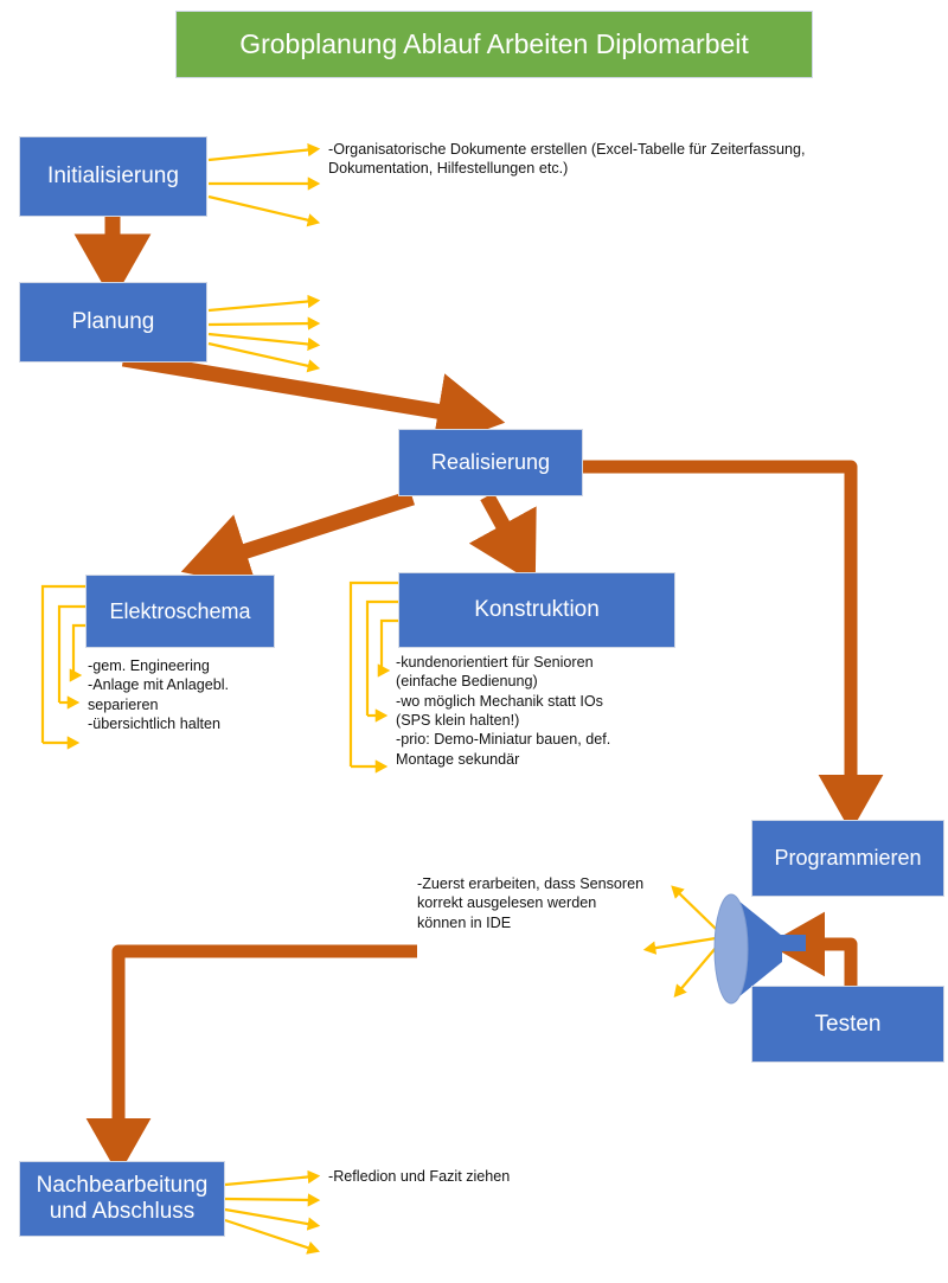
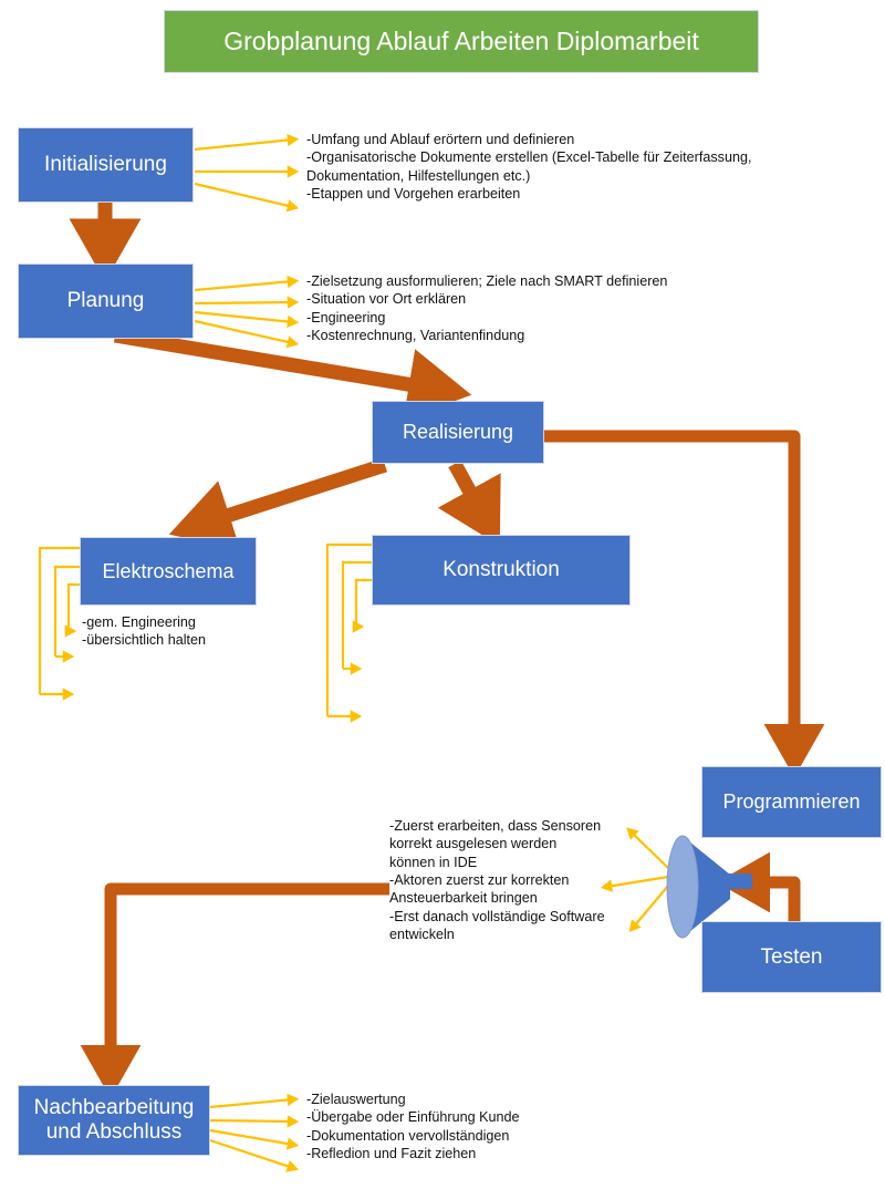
  Grobplanung Ablauf Arbeiten Diplomarbeit
  Initialisierung
  Planung
  Realisierung
  Elektroschema
  Konstruktion
  Programmieren
  Testen
  Nachbearbeitung
  und Abschluss
+ -Umfang und Ablauf erörtern und definieren
  -Organisatorische Dokumente erstellen (Excel-Tabelle für Zeiterfassung,
  Dokumentation, Hilfestellungen etc.)
+ -Etappen und Vorgehen erarbeiten
+ -Zielsetzung ausformulieren; Ziele nach SMART definieren
+ -Situation vor Ort erklären
+ -Engineering
+ -Kostenrechnung, Variantenfindung
  -gem. Engineering
- -Anlage mit Anlagebl.
- separieren
  -übersichtlich halten
- -kundenorientiert für Senioren
- (einfache Bedienung)
- -wo möglich Mechanik statt IOs
- (SPS klein halten!)
- -prio: Demo-Miniatur bauen, def.
- Montage sekundär
  -Zuerst erarbeiten, dass Sensoren
  korrekt ausgelesen werden
  können in IDE
+ -Aktoren zuerst zur korrekten
+ Ansteuerbarkeit bringen
+ -Erst danach vollständige Software
+ entwickeln
+ -Zielauswertung
+ -Übergabe oder Einführung Kunde
+ -Dokumentation vervollständigen
  -Refledion und Fazit ziehen
